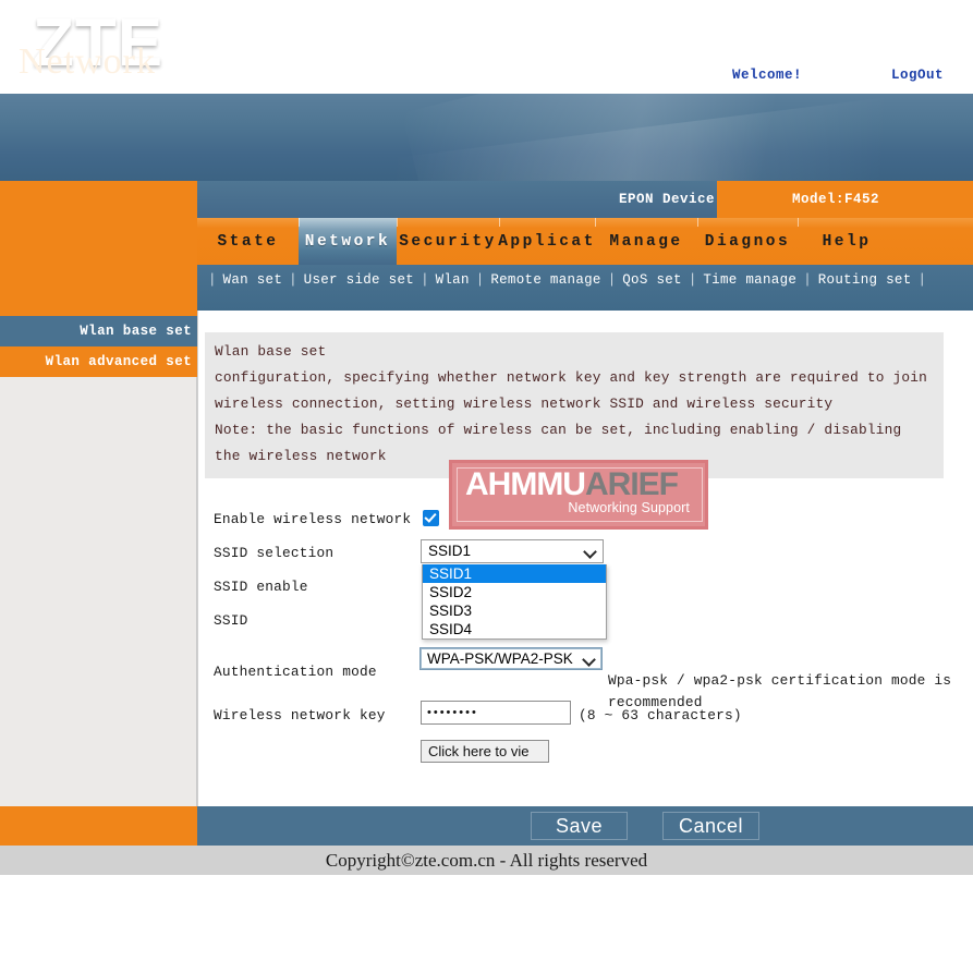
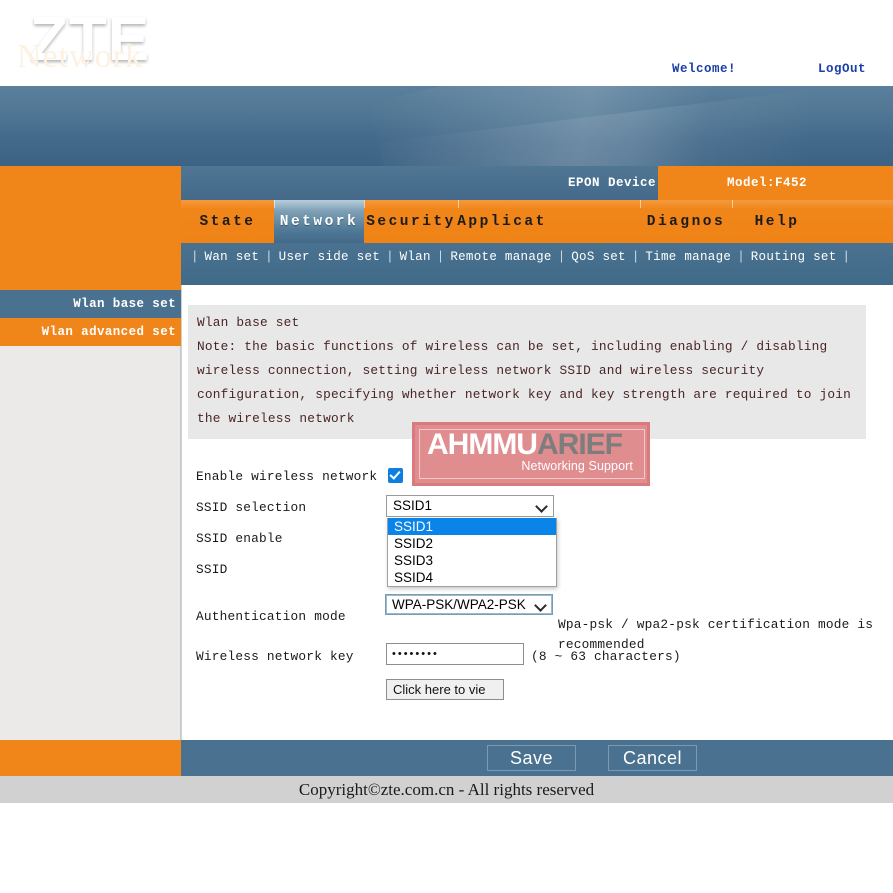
  ZTE
  Welcome!
  LogOut
  EPON Device
  Model:F452
  Network
  State
  Network
  Security
  Applicat
- Manage
  Diagnos
  Help
  | Wan set | User side set | Wlan | Remote manage | QoS set | Time manage | Routing set |
  Wlan base set
  Wlan advanced set
  Wlan base set
- configuration, specifying whether network key and key strength are required to join
+ Note: the basic functions of wireless can be set, including enabling / disabling
  wireless connection, setting wireless network SSID and wireless security
- Note: the basic functions of wireless can be set, including enabling / disabling
+ configuration, specifying whether network key and key strength are required to join
  the wireless network
  AHMMUARIEF
  Networking Support
  Enable wireless network
  SSID selection
  SSID1
  SSID1
  SSID2
  SSID3
  SSID4
  SSID enable
  SSID
  Authentication mode
  WPA-PSK/WPA2-PSK
  Wpa-psk / wpa2-psk certification mode is recommended
  Wireless network key
  ••••••••
  (8 ~ 63 characters)
  Click here to vie
  Save
  Cancel
  Copyright©zte.com.cn - All rights reserved
